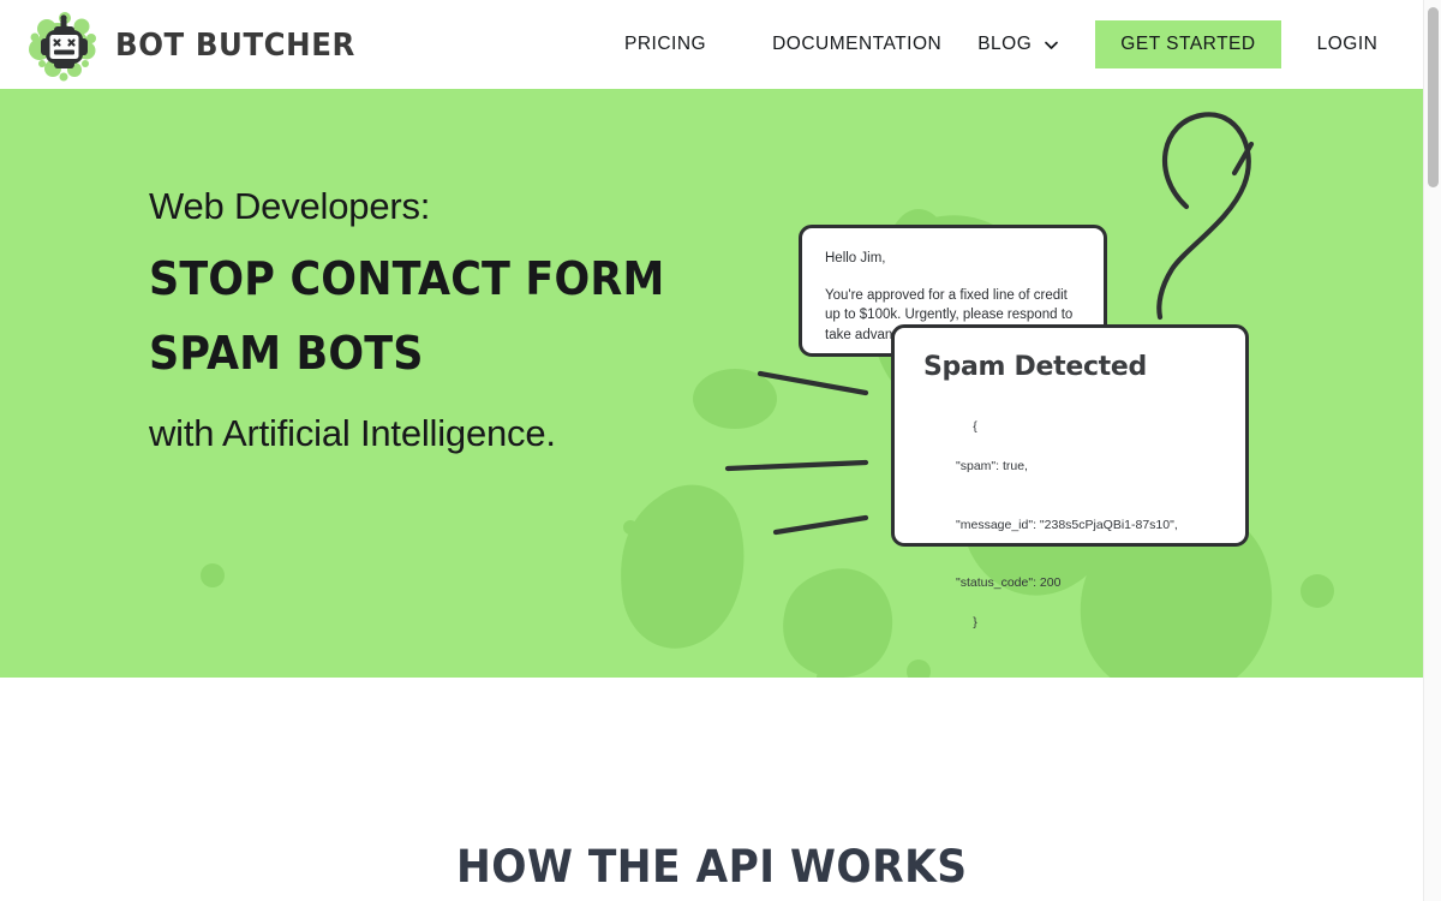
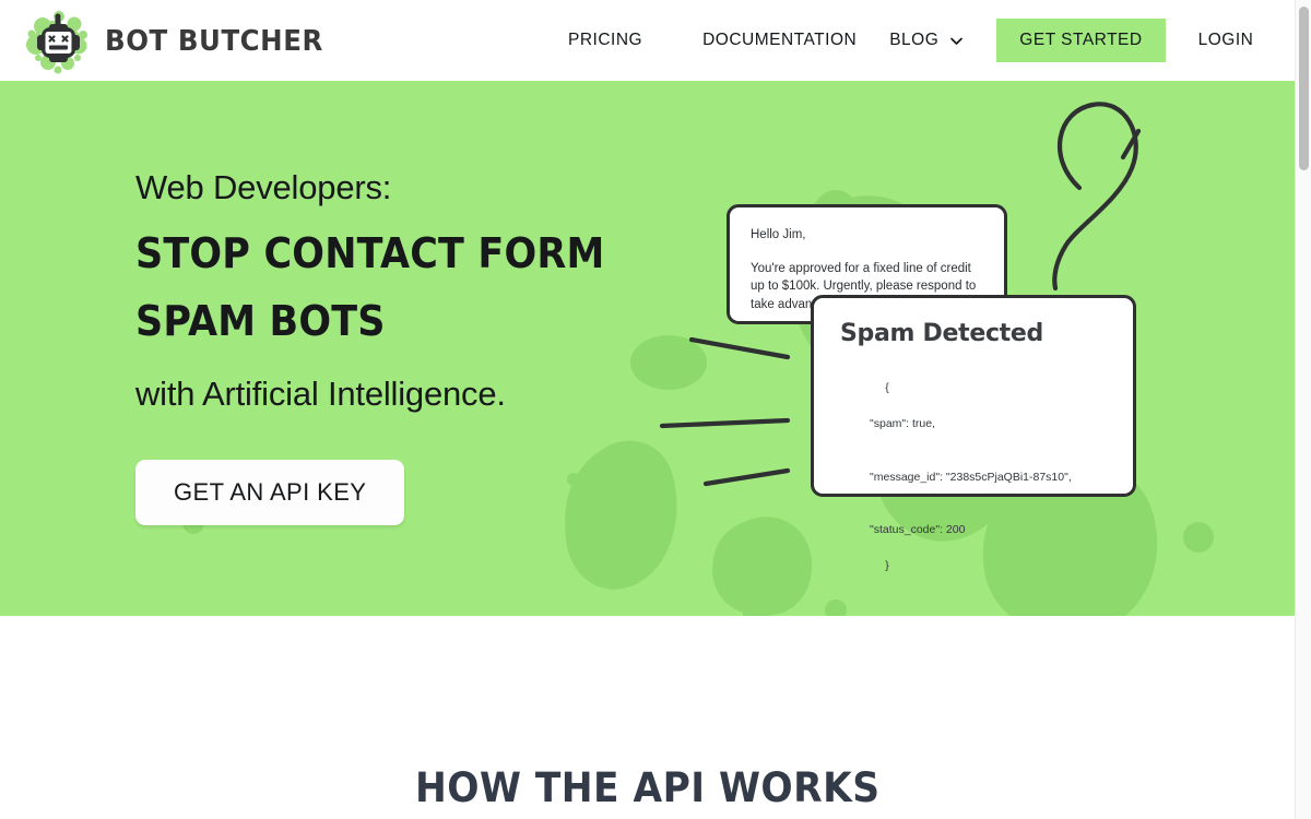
  BOT BUTCHER
  PRICING
  DOCUMENTATION
  BLOG
  GET STARTED
  LOGIN
  Web Developers:
  STOP CONTACT FORM
  SPAM BOTS
  with Artificial Intelligence.
+ GET AN API KEY
  Hello Jim,
  You're approved for a fixed line of credit up to $100k. Urgently, please respond to take advan
  Spam Detected
  {
  "spam": true,
  "message_id": "238s5cPjaQBi1-87s10",
  "status_code": 200
  }
  HOW THE API WORKS
